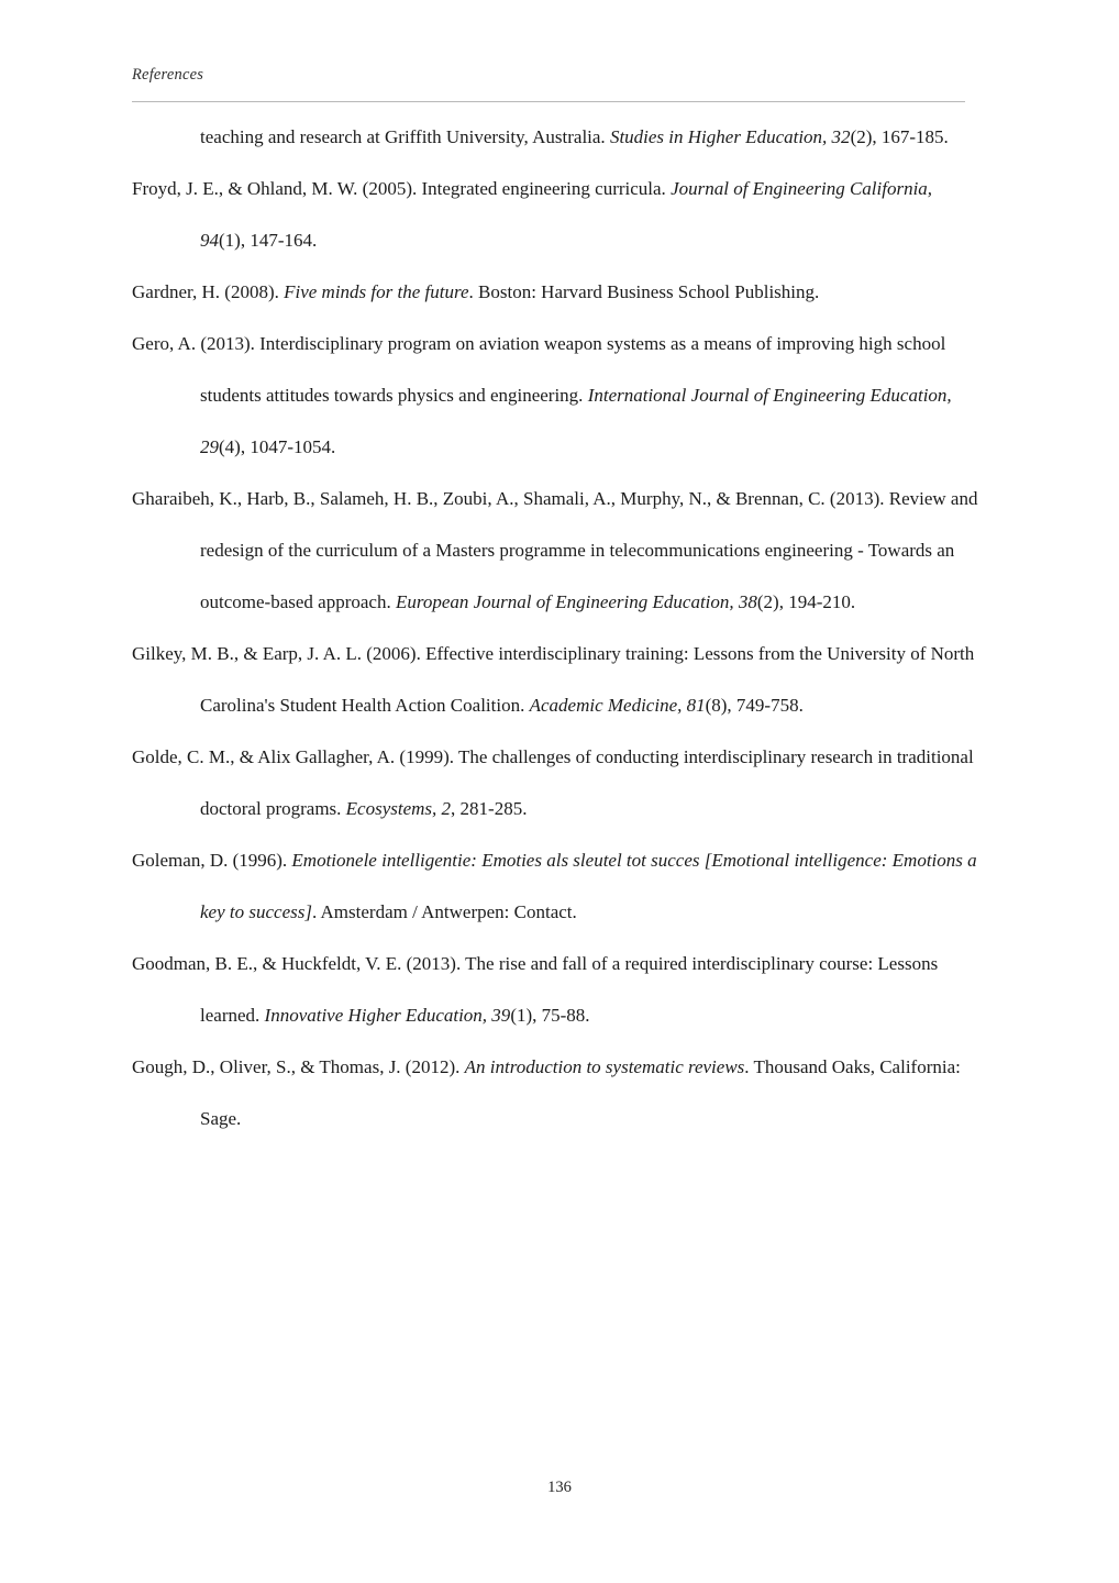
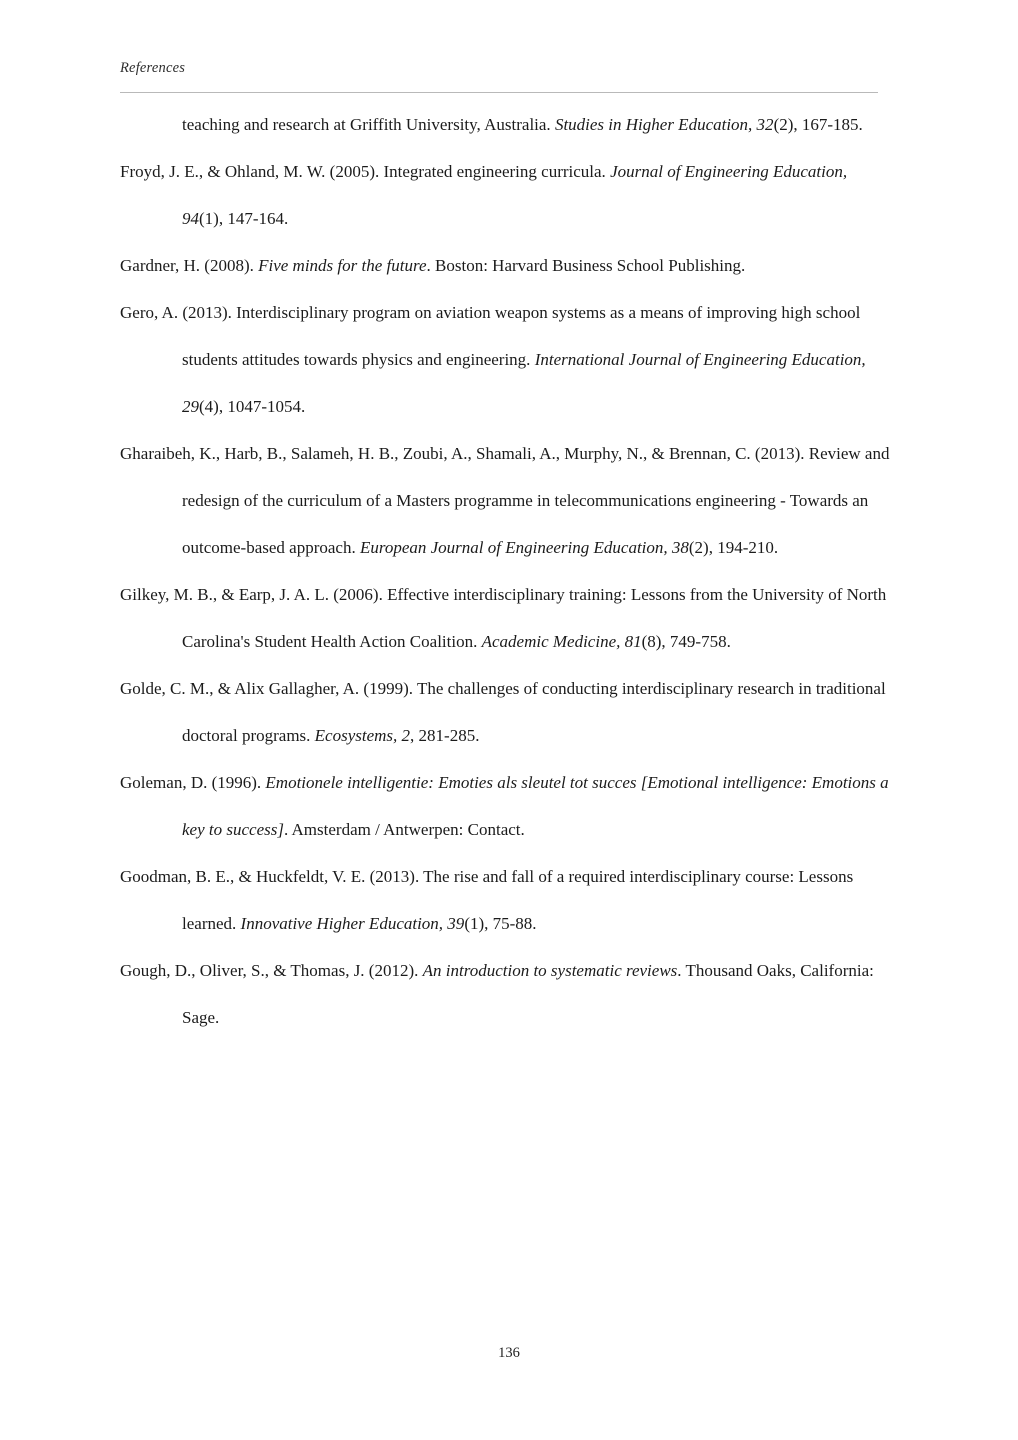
  References
  teaching and research at Griffith University, Australia. Studies in Higher Education, 32(2), 167-185.
- Froyd, J. E., & Ohland, M. W. (2005). Integrated engineering curricula. Journal of Engineering California, 94(1), 147-164.
+ Froyd, J. E., & Ohland, M. W. (2005). Integrated engineering curricula. Journal of Engineering Education, 94(1), 147-164.
  Gardner, H. (2008). Five minds for the future. Boston: Harvard Business School Publishing.
  Gero, A. (2013). Interdisciplinary program on aviation weapon systems as a means of improving high school students attitudes towards physics and engineering. International Journal of Engineering Education, 29(4), 1047-1054.
  Gharaibeh, K., Harb, B., Salameh, H. B., Zoubi, A., Shamali, A., Murphy, N., & Brennan, C. (2013). Review and redesign of the curriculum of a Masters programme in telecommunications engineering - Towards an outcome-based approach. European Journal of Engineering Education, 38(2), 194-210.
  Gilkey, M. B., & Earp, J. A. L. (2006). Effective interdisciplinary training: Lessons from the University of North Carolina's Student Health Action Coalition. Academic Medicine, 81(8), 749-758.
  Golde, C. M., & Alix Gallagher, A. (1999). The challenges of conducting interdisciplinary research in traditional doctoral programs. Ecosystems, 2, 281-285.
  Goleman, D. (1996). Emotionele intelligentie: Emoties als sleutel tot succes [Emotional intelligence: Emotions a key to success]. Amsterdam / Antwerpen: Contact.
  Goodman, B. E., & Huckfeldt, V. E. (2013). The rise and fall of a required interdisciplinary course: Lessons learned. Innovative Higher Education, 39(1), 75-88.
  Gough, D., Oliver, S., & Thomas, J. (2012). An introduction to systematic reviews. Thousand Oaks, California: Sage.
  136
